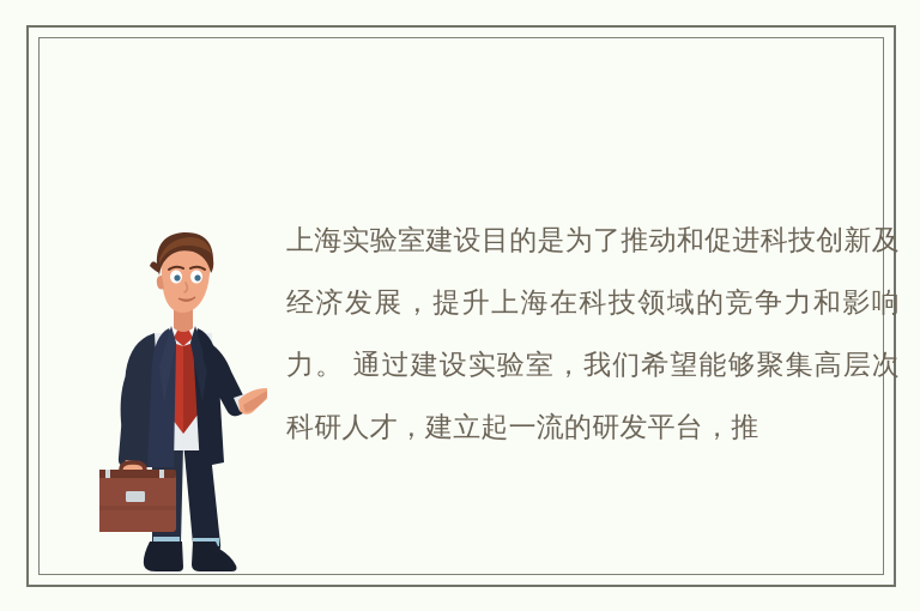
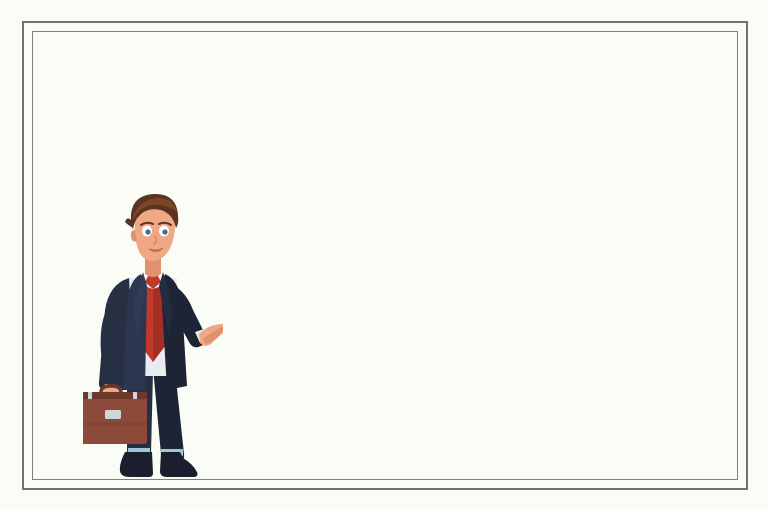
- 上海实验室建设目的是为了推动和促进科技创新及经济发展，提升上海在科技领域的竞争力和影响力。 通过建设实验室，我们希望能够聚集高层次科研人才，建立起一流的研发平台，推
